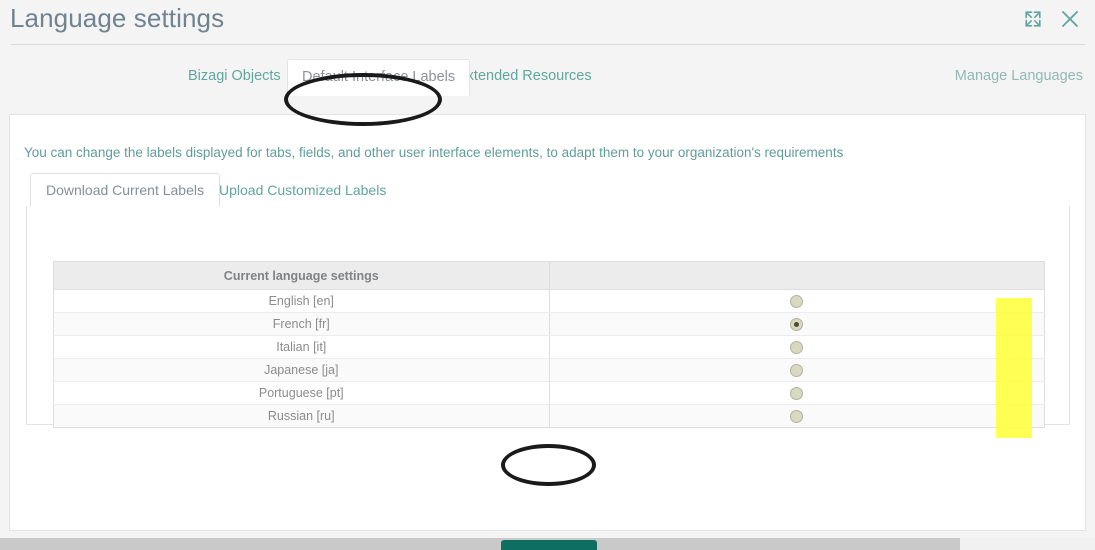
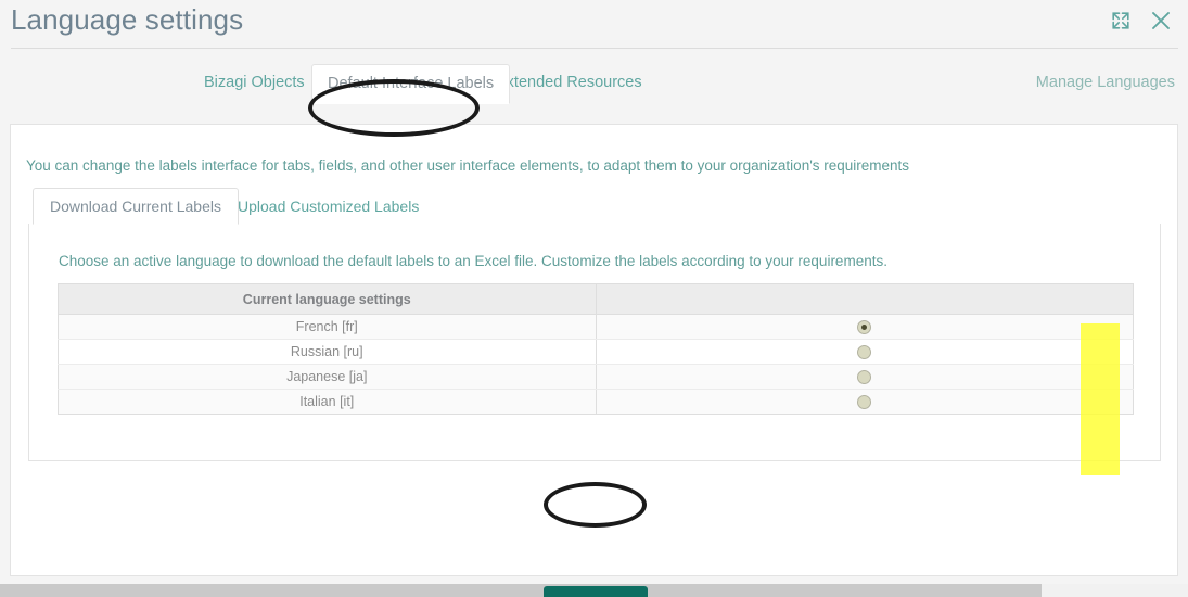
  Language settings
  Bizagi Objects
  Default Interface Labels
  xtended Resources
  Manage Languages
- You can change the labels displayed for tabs, fields, and other user interface elements, to adapt them to your organization's requirements
+ You can change the labels interface for tabs, fields, and other user interface elements, to adapt them to your organization's requirements
  Download Current Labels
  Upload Customized Labels
+ Choose an active language to download the default labels to an Excel file. Customize the labels according to your requirements.
  Current language settings
- English [en]
  French [fr]
- Italian [it]
+ Russian [ru]
  Japanese [ja]
- Portuguese [pt]
- Russian [ru]
+ Italian [it]
